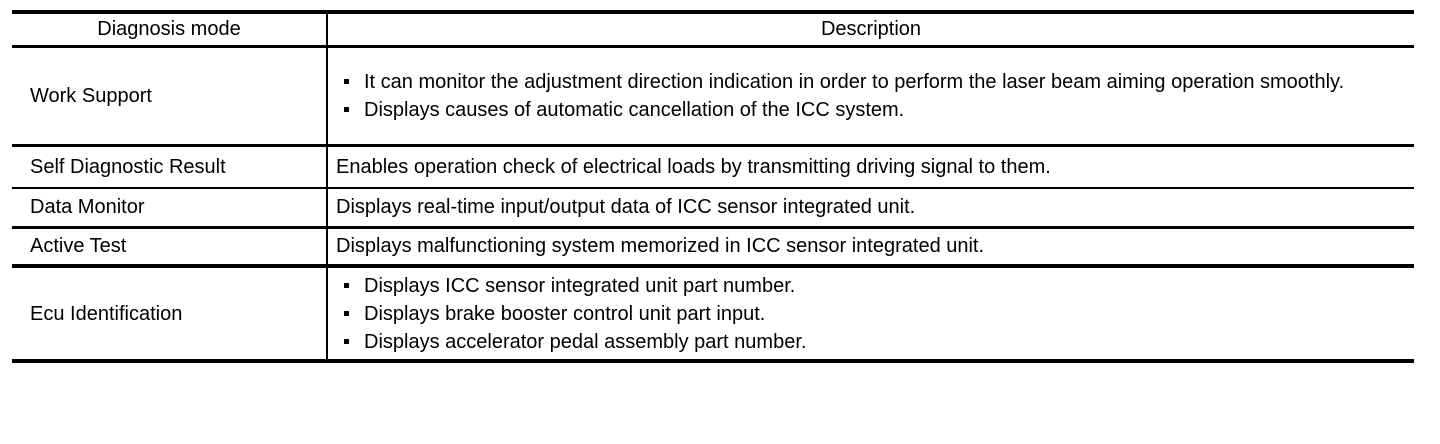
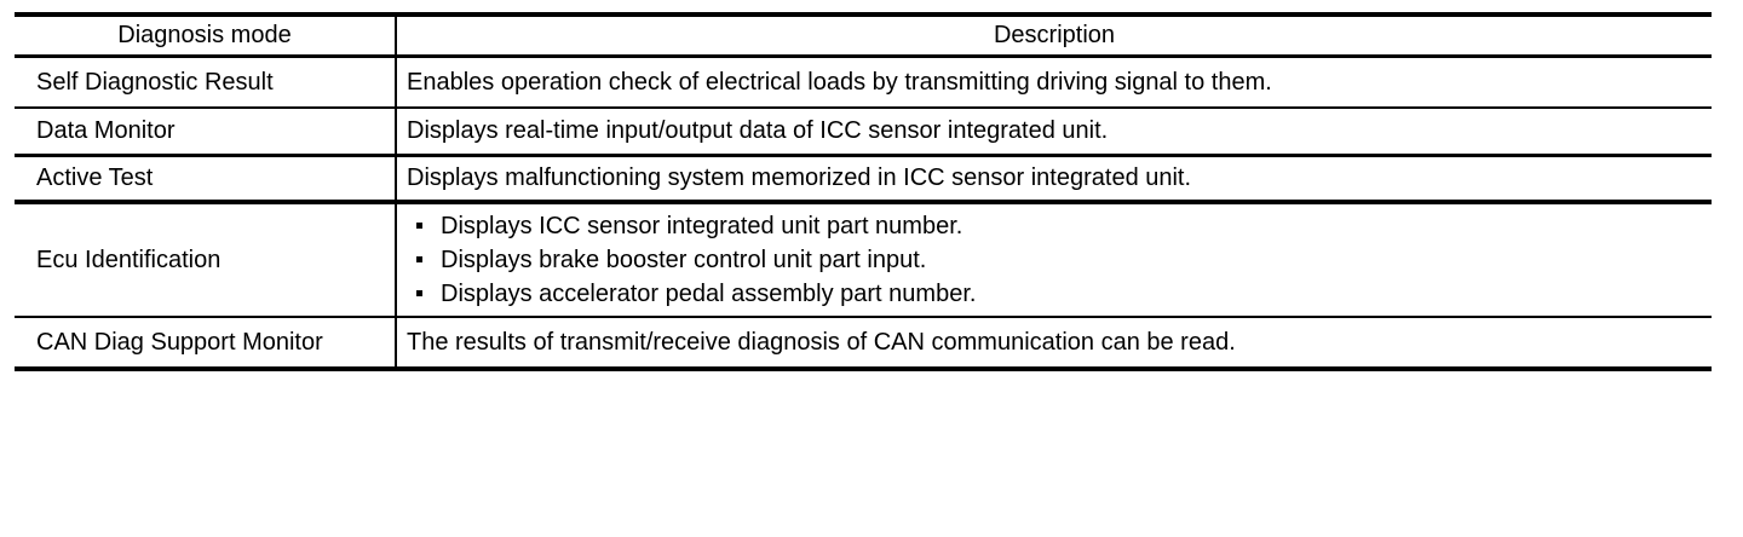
  Diagnosis mode	Description
- Work Support	It can monitor the adjustment direction indication in order to perform the laser beam aiming operation smoothly. Displays causes of automatic cancellation of the ICC system.
  Self Diagnostic Result	Enables operation check of electrical loads by transmitting driving signal to them.
  Data Monitor	Displays real-time input/output data of ICC sensor integrated unit.
  Active Test	Displays malfunctioning system memorized in ICC sensor integrated unit.
  Ecu Identification	Displays ICC sensor integrated unit part number. Displays brake booster control unit part input. Displays accelerator pedal assembly part number.
+ CAN Diag Support Monitor	The results of transmit/receive diagnosis of CAN communication can be read.
